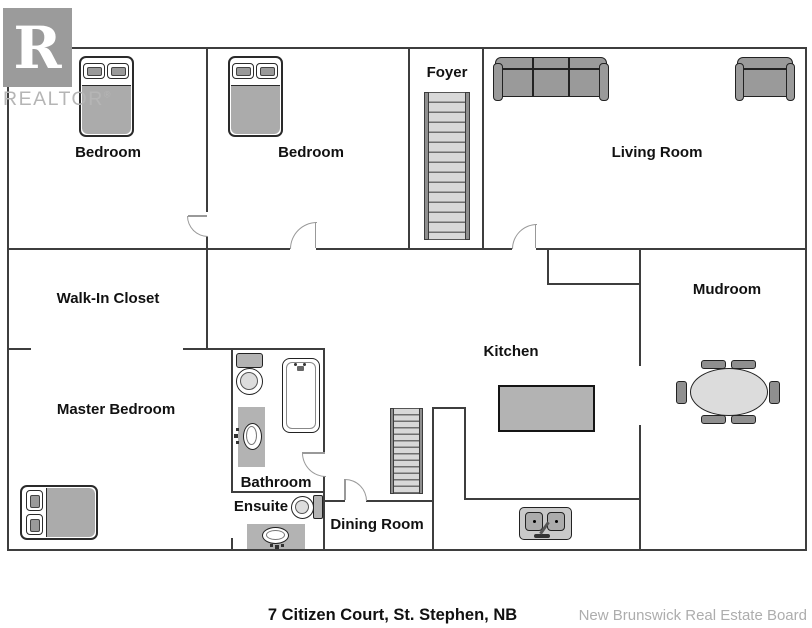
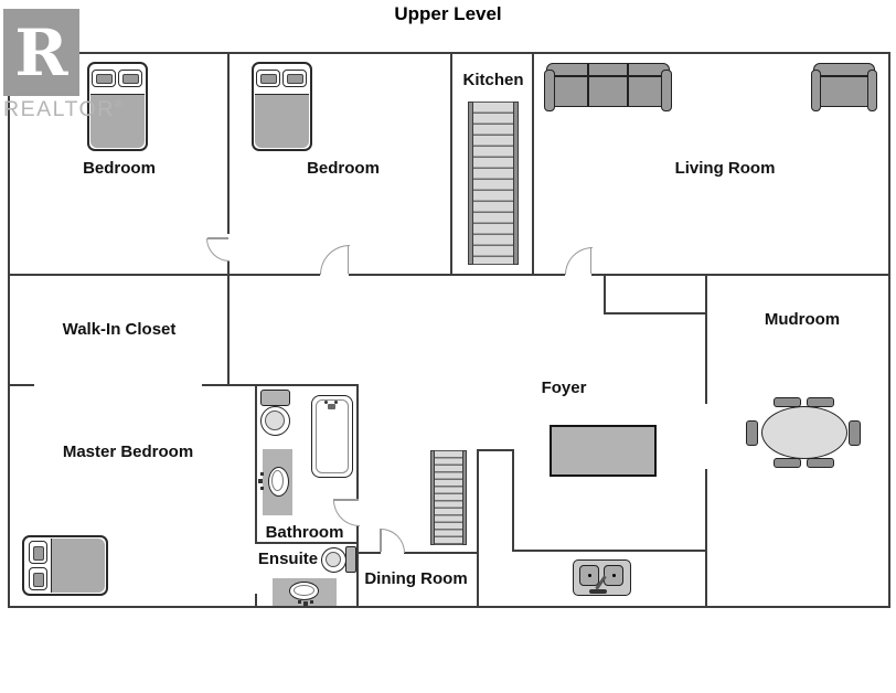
+ Upper Level
  Bedroom
  Bedroom
- Foyer
+ Kitchen
  Living Room
  Walk-In Closet
  Mudroom
- Kitchen
+ Foyer
  Master Bedroom
  Bathroom
  Ensuite
  Dining Room
  R
  REALTOR
- 7 Citizen Court, St. Stephen, NB
- New Brunswick Real Estate Board
